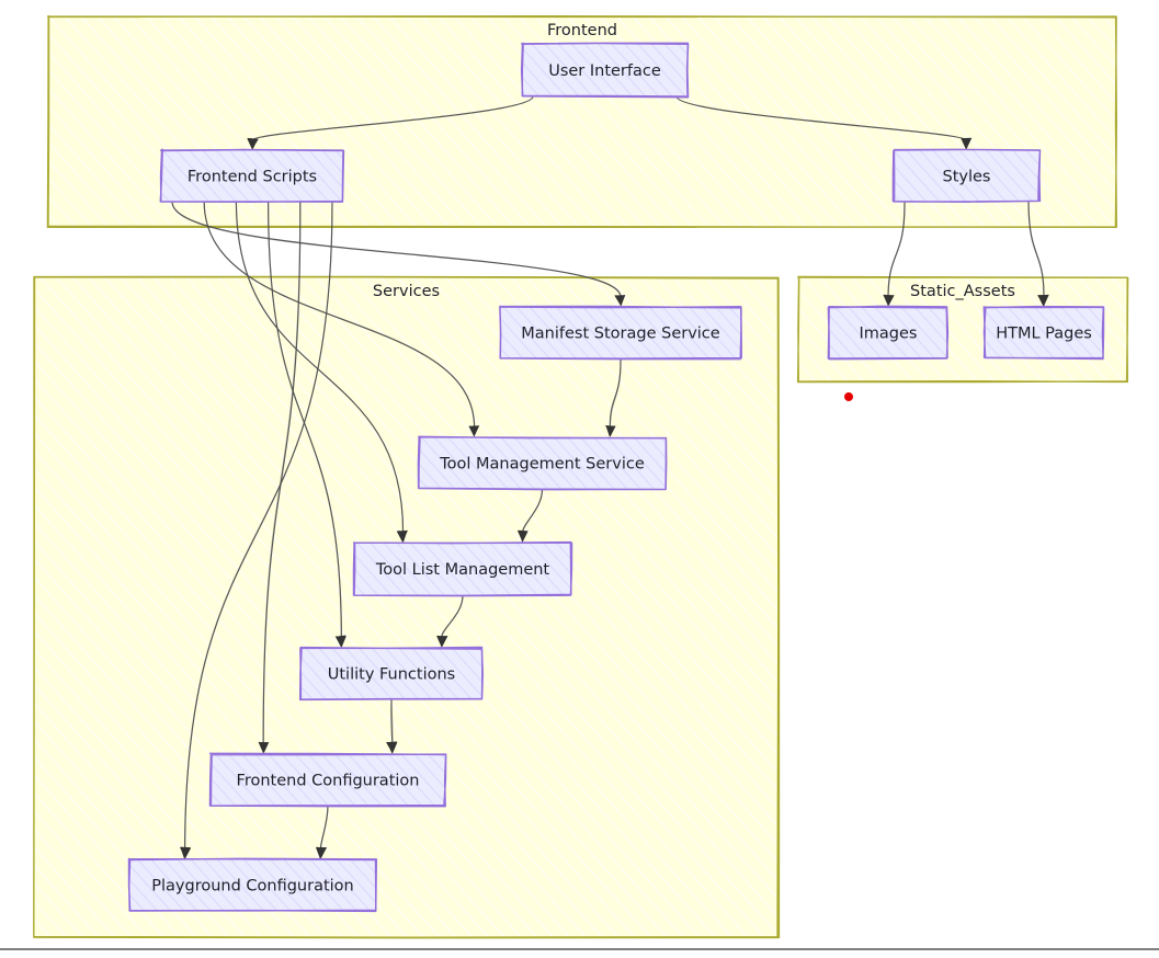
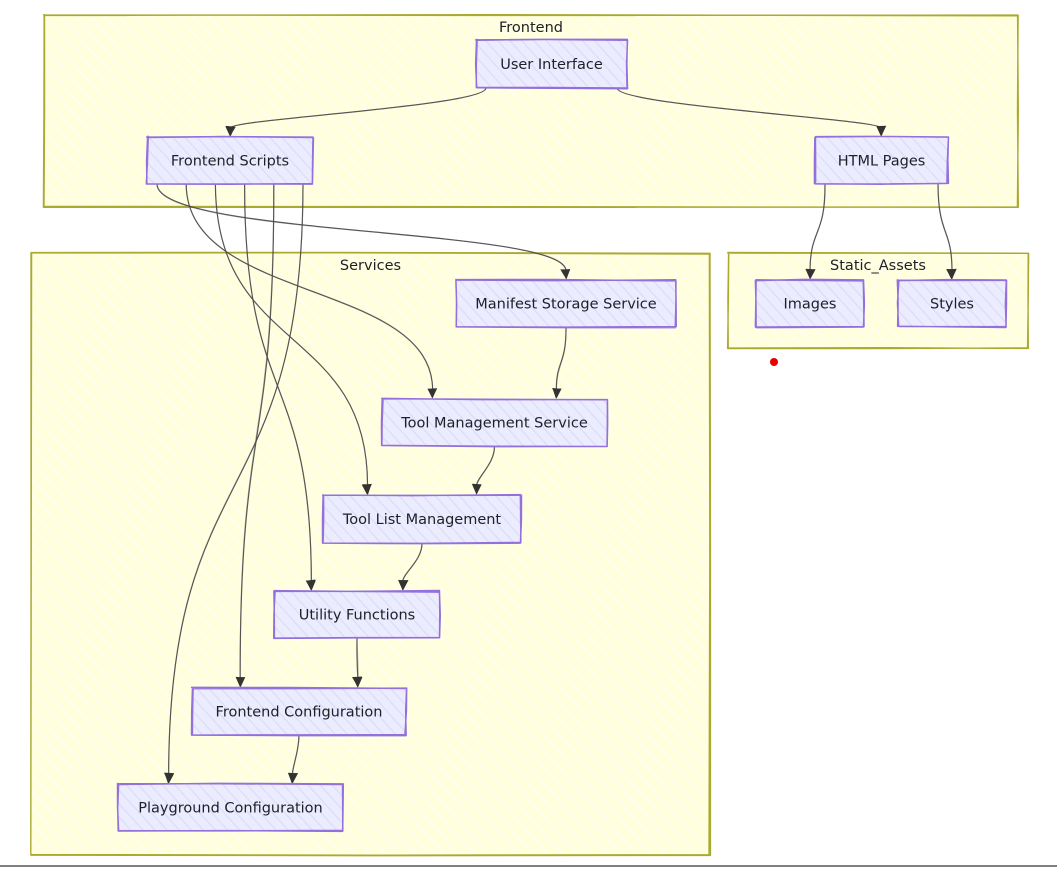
  Frontend
  Services
  Static_Assets
  User Interface
  Frontend Scripts
- Styles
+ HTML Pages
  Manifest Storage Service
  Tool Management Service
  Tool List Management
  Utility Functions
  Frontend Configuration
  Playground Configuration
  Images
- HTML Pages
+ Styles
